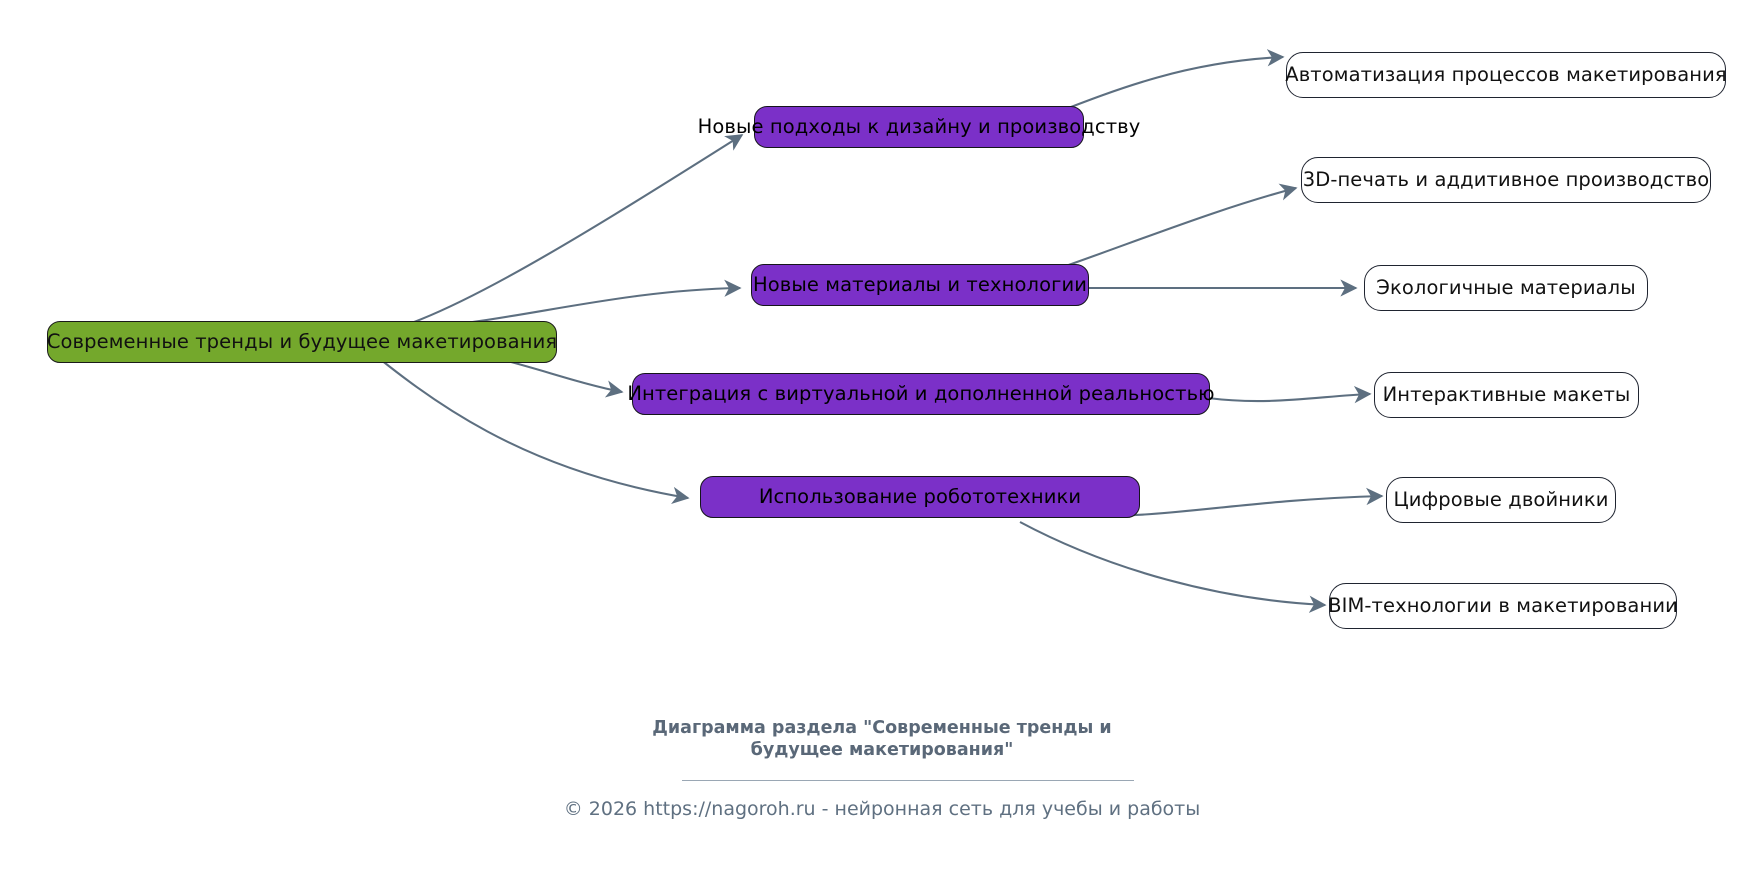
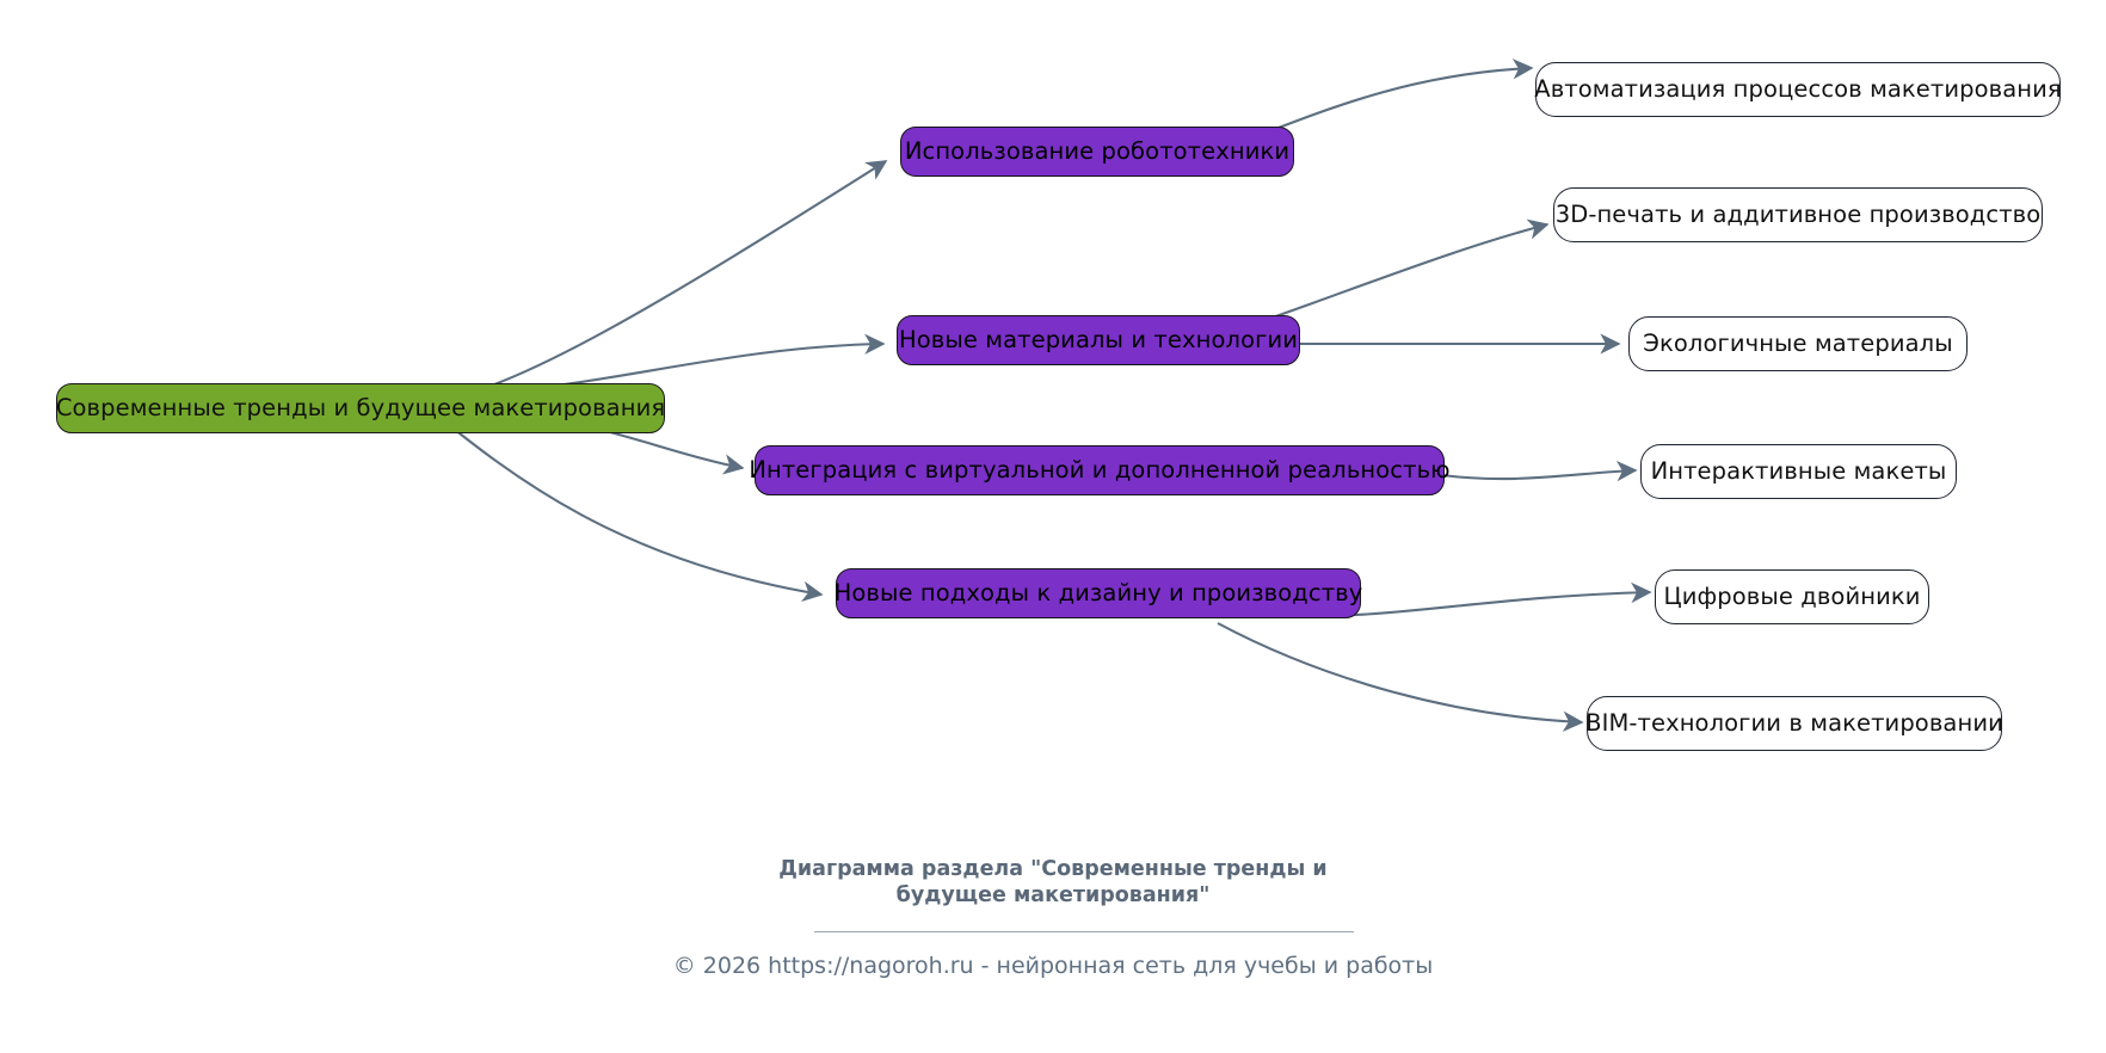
  Современные тренды и будущее макетирования
- Новые подходы к дизайну и производству
+ Использование робототехники
  Новые материалы и технологии
  Интеграция с виртуальной и дополненной реальностью
- Использование робототехники
+ Новые подходы к дизайну и производству
  Автоматизация процессов макетирования
  3D-печать и аддитивное производство
  Экологичные материалы
  Интерактивные макеты
  Цифровые двойники
  BIM-технологии в макетировании
  Диаграмма раздела "Современные тренды и
  будущее макетирования"
  © 2026 https://nagoroh.ru - нейронная сеть для учебы и работы
